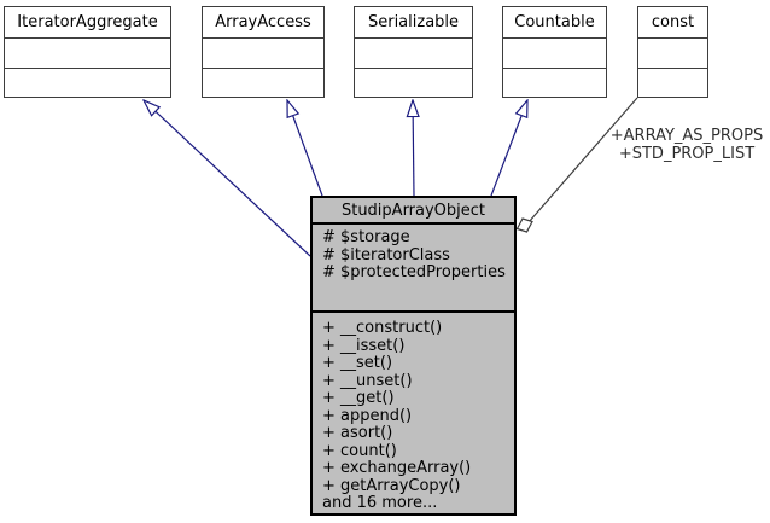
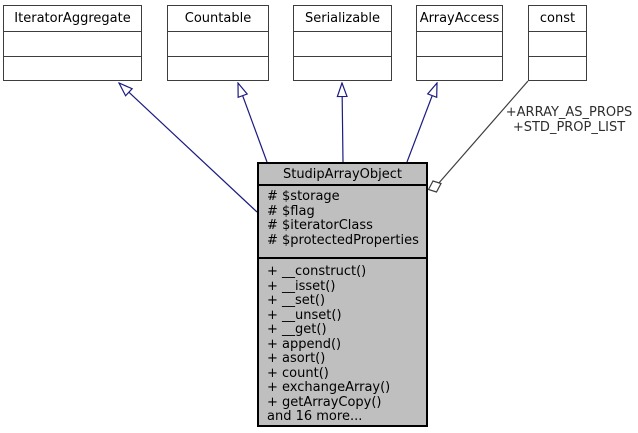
  IteratorAggregate
- ArrayAccess
+ Countable
  Serializable
- Countable
+ ArrayAccess
  const
  +ARRAY_AS_PROPS
  +STD_PROP_LIST
  StudipArrayObject
  # $storage
+ # $flag
  # $iteratorClass
  # $protectedProperties
  + __construct()
  + __isset()
  + __set()
  + __unset()
  + __get()
  + append()
  + asort()
  + count()
  + exchangeArray()
  + getArrayCopy()
  and 16 more...
